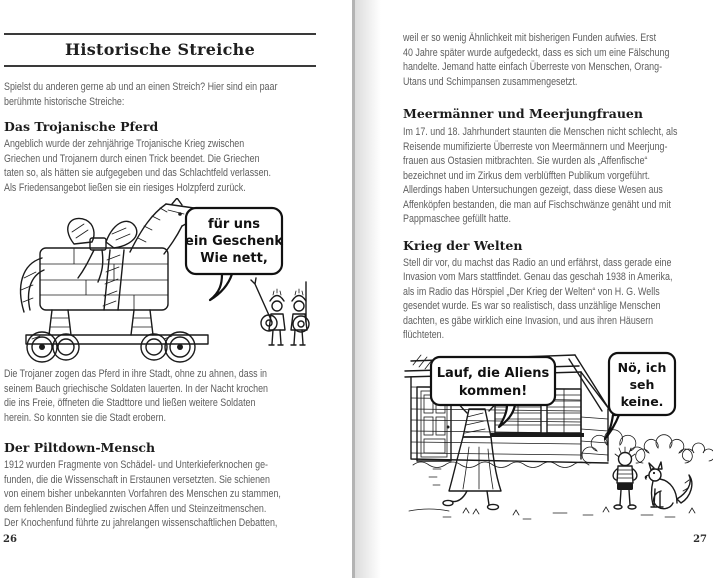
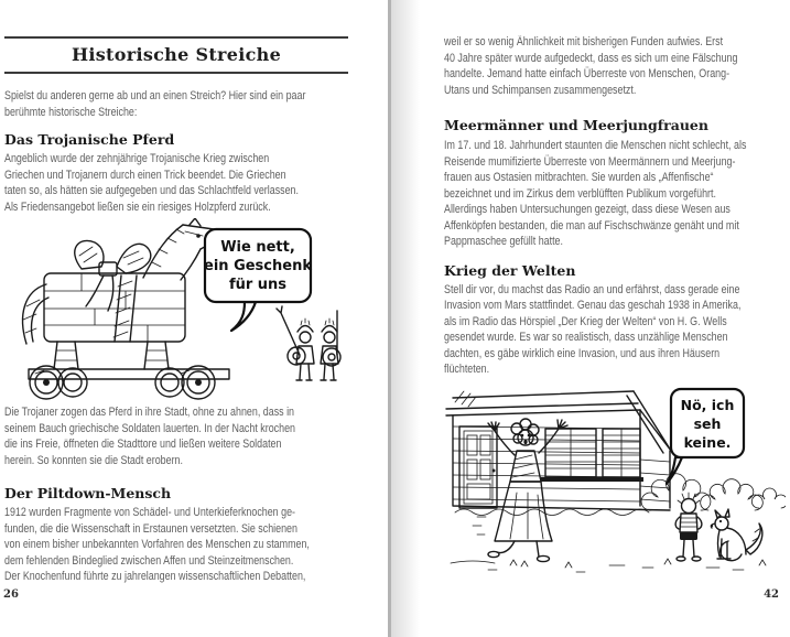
  Historische Streiche
  Spielst du anderen gerne ab und an einen Streich? Hier sind ein paar
  berühmte historische Streiche:
  Das Trojanische Pferd
  Angeblich wurde der zehnjährige Trojanische Krieg zwischen
  Griechen und Trojanern durch einen Trick beendet. Die Griechen
  taten so, als hätten sie aufgegeben und das Schlachtfeld verlassen.
  Als Friedensangebot ließen sie ein riesiges Holzpferd zurück.
- für uns
+ Wie nett,
  ein Geschenk
- Wie nett,
+ für uns
  Die Trojaner zogen das Pferd in ihre Stadt, ohne zu ahnen, dass in
  seinem Bauch griechische Soldaten lauerten. In der Nacht krochen
  die ins Freie, öffneten die Stadttore und ließen weitere Soldaten
  herein. So konnten sie die Stadt erobern.
  Der Piltdown-Mensch
  1912 wurden Fragmente von Schädel- und Unterkieferknochen ge-
  funden, die die Wissenschaft in Erstaunen versetzten. Sie schienen
  von einem bisher unbekannten Vorfahren des Menschen zu stammen,
  dem fehlenden Bindeglied zwischen Affen und Steinzeitmenschen.
  Der Knochenfund führte zu jahrelangen wissenschaftlichen Debatten,
  26
  weil er so wenig Ähnlichkeit mit bisherigen Funden aufwies. Erst
  40 Jahre später wurde aufgedeckt, dass es sich um eine Fälschung
  handelte. Jemand hatte einfach Überreste von Menschen, Orang-
  Utans und Schimpansen zusammengesetzt.
  Meermänner und Meerjungfrauen
  Im 17. und 18. Jahrhundert staunten die Menschen nicht schlecht, als
  Reisende mumifizierte Überreste von Meermännern und Meerjung-
  frauen aus Ostasien mitbrachten. Sie wurden als „Affenfische“
  bezeichnet und im Zirkus dem verblüfften Publikum vorgeführt.
  Allerdings haben Untersuchungen gezeigt, dass diese Wesen aus
  Affenköpfen bestanden, die man auf Fischschwänze genäht und mit
  Pappmaschee gefüllt hatte.
  Krieg der Welten
  Stell dir vor, du machst das Radio an und erfährst, dass gerade eine
  Invasion vom Mars stattfindet. Genau das geschah 1938 in Amerika,
  als im Radio das Hörspiel „Der Krieg der Welten“ von H. G. Wells
  gesendet wurde. Es war so realistisch, dass unzählige Menschen
  dachten, es gäbe wirklich eine Invasion, und aus ihren Häusern
  flüchteten.
- Lauf, die Aliens
- kommen!
  Nö, ich
  seh
  keine.
- 27
+ 42
